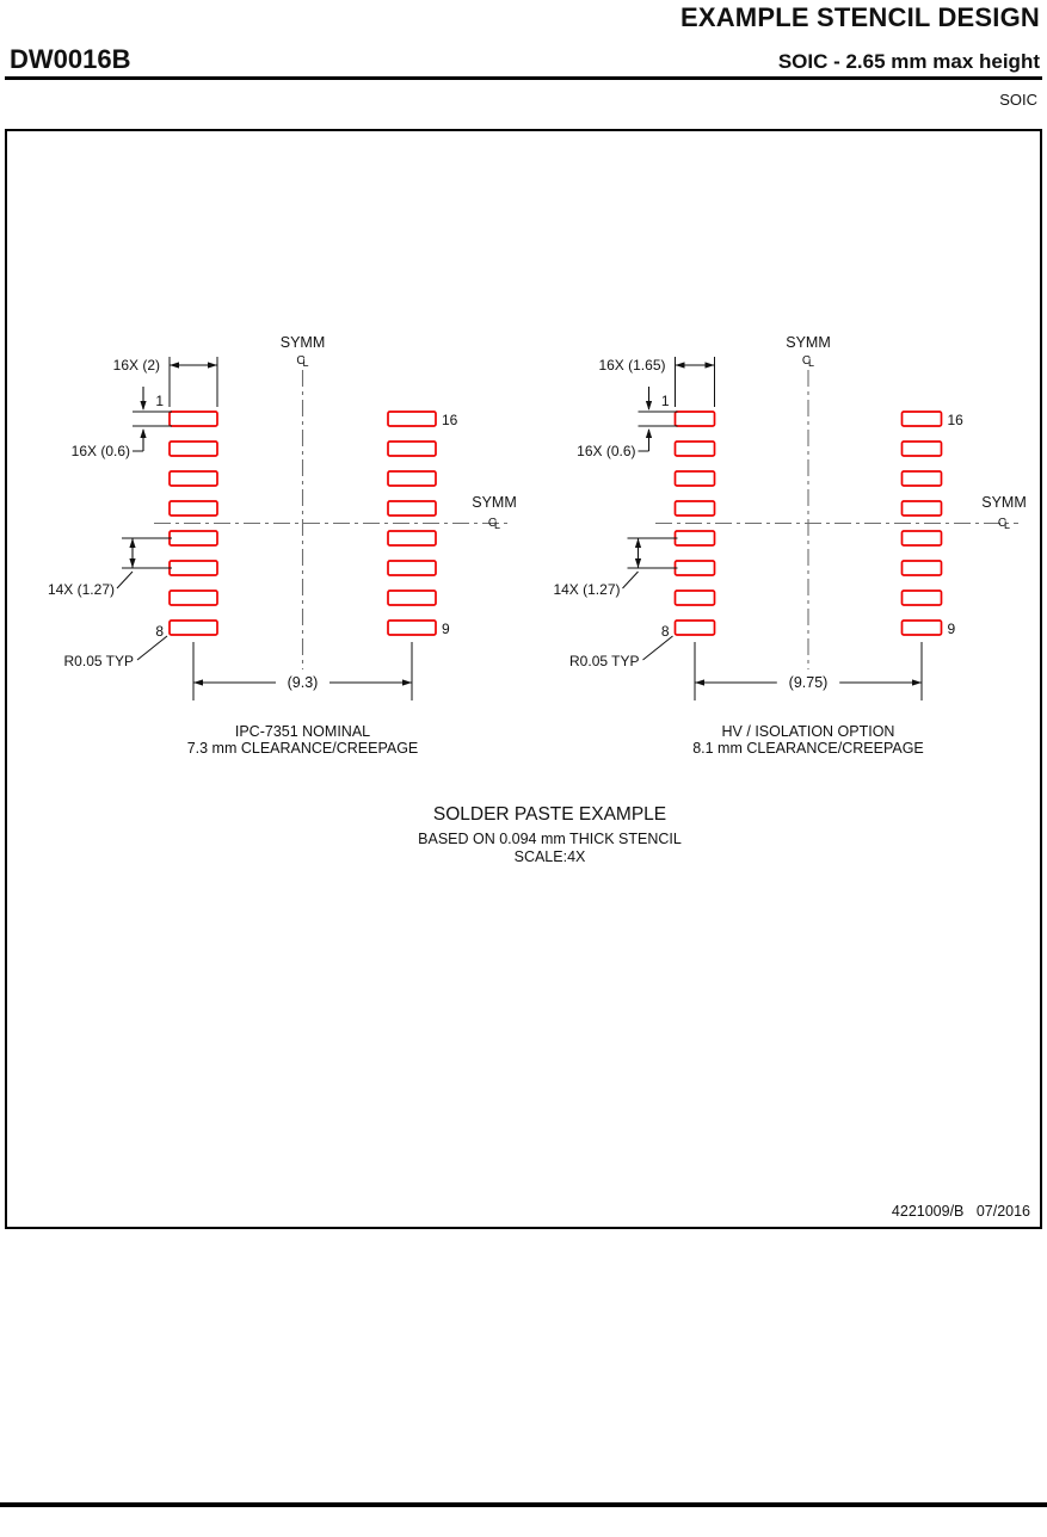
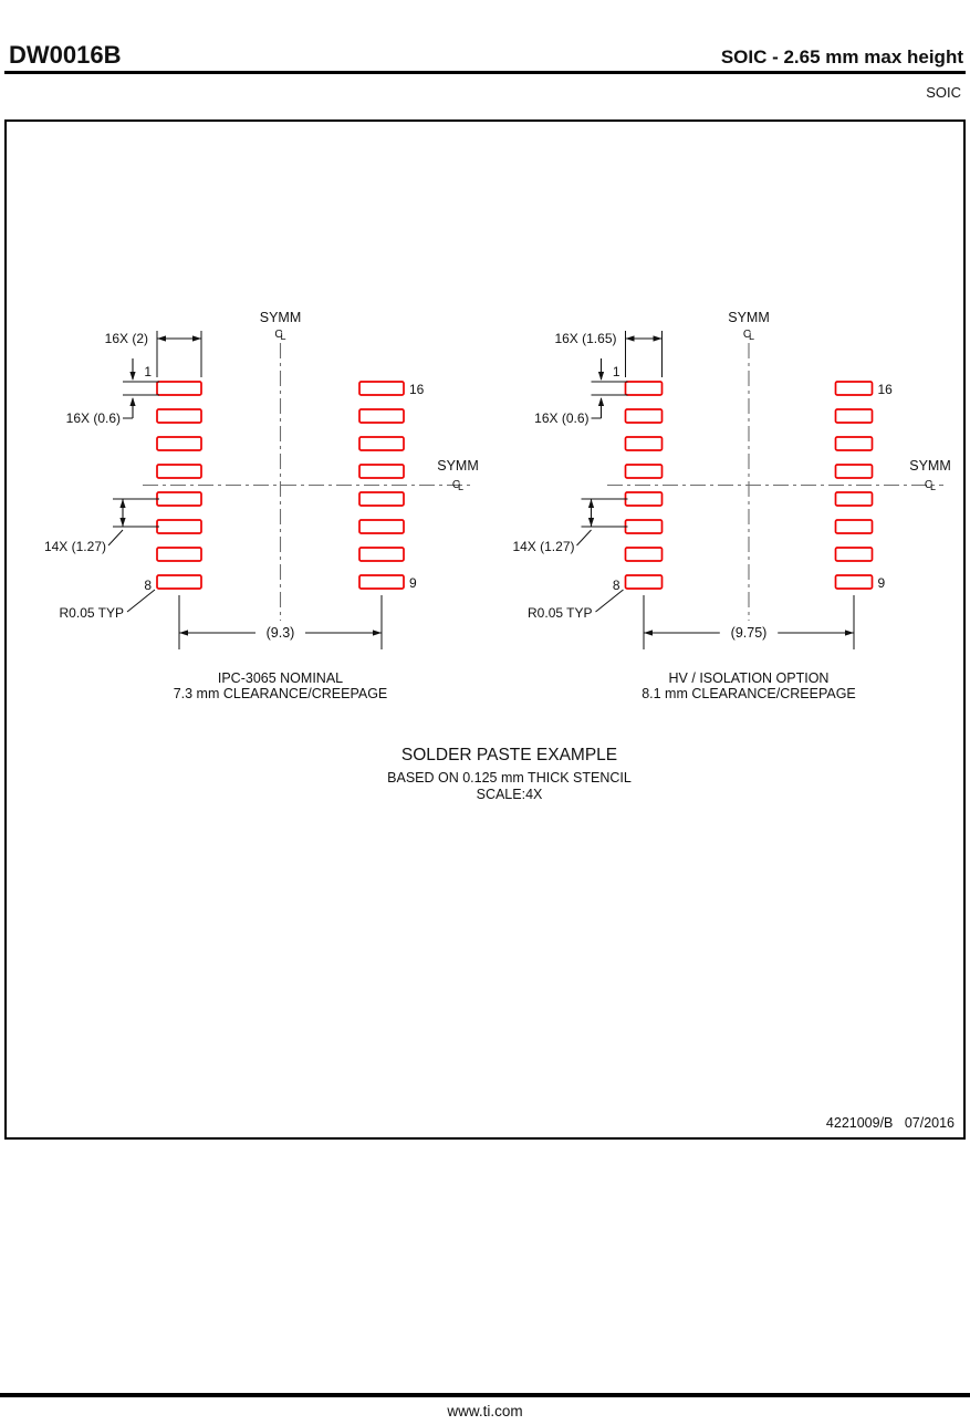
- EXAMPLE STENCIL DESIGN
  DW0016B
  SOIC - 2.65 mm max height
  SOIC
  SYMM
  C
  L
  16X (2)
  1
  16X (0.6)
  14X (1.27)
  8
  16
  9
  SYMM
  C
  L
  R0.05 TYP
  (9.3)
- IPC-7351 NOMINAL
+ IPC-3065 NOMINAL
  7.3 mm CLEARANCE/CREEPAGE
  SYMM
  C
  L
  16X (1.65)
  1
  16X (0.6)
  14X (1.27)
  8
  16
  9
  SYMM
  C
  L
  R0.05 TYP
  (9.75)
  HV / ISOLATION OPTION
  8.1 mm CLEARANCE/CREEPAGE
  SOLDER PASTE EXAMPLE
- BASED ON 0.094 mm THICK STENCIL
+ BASED ON 0.125 mm THICK STENCIL
  SCALE:4X
  4221009/B 07/2016
+ www.ti.com
